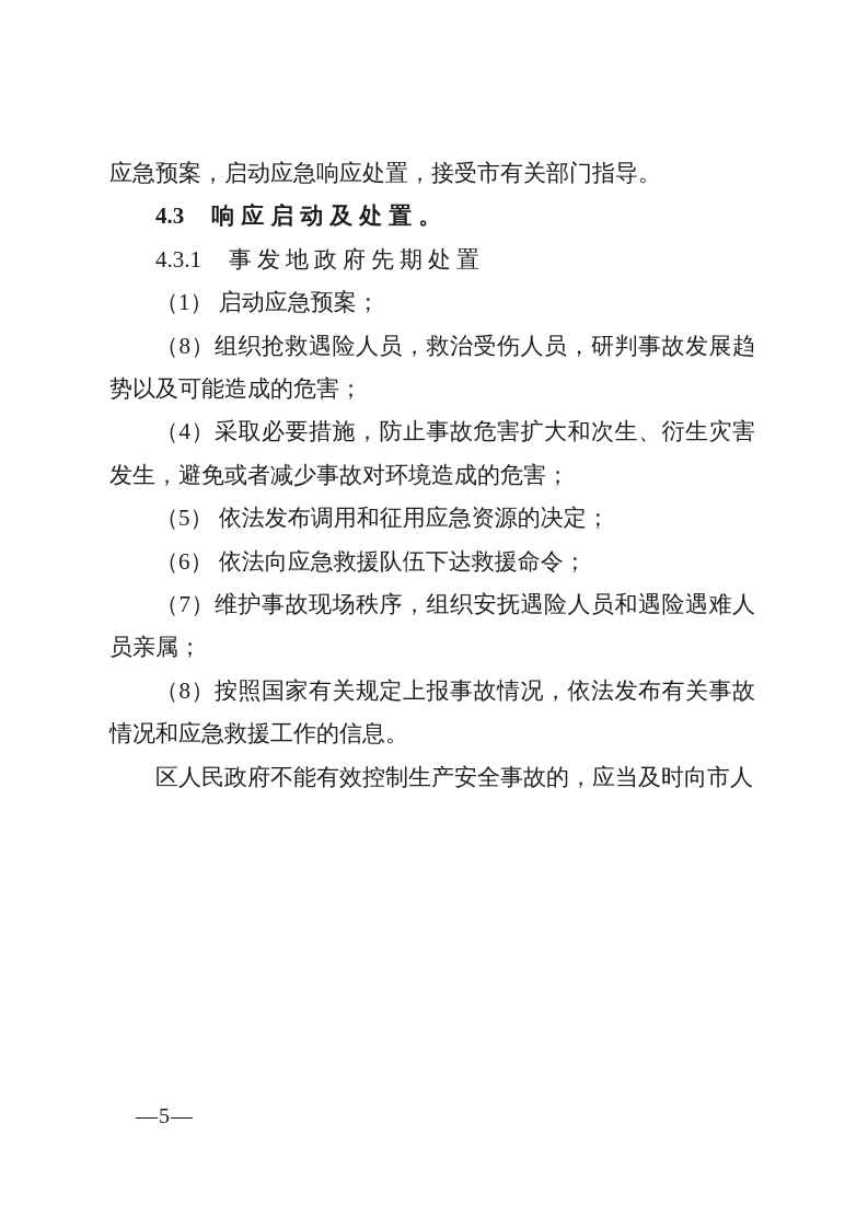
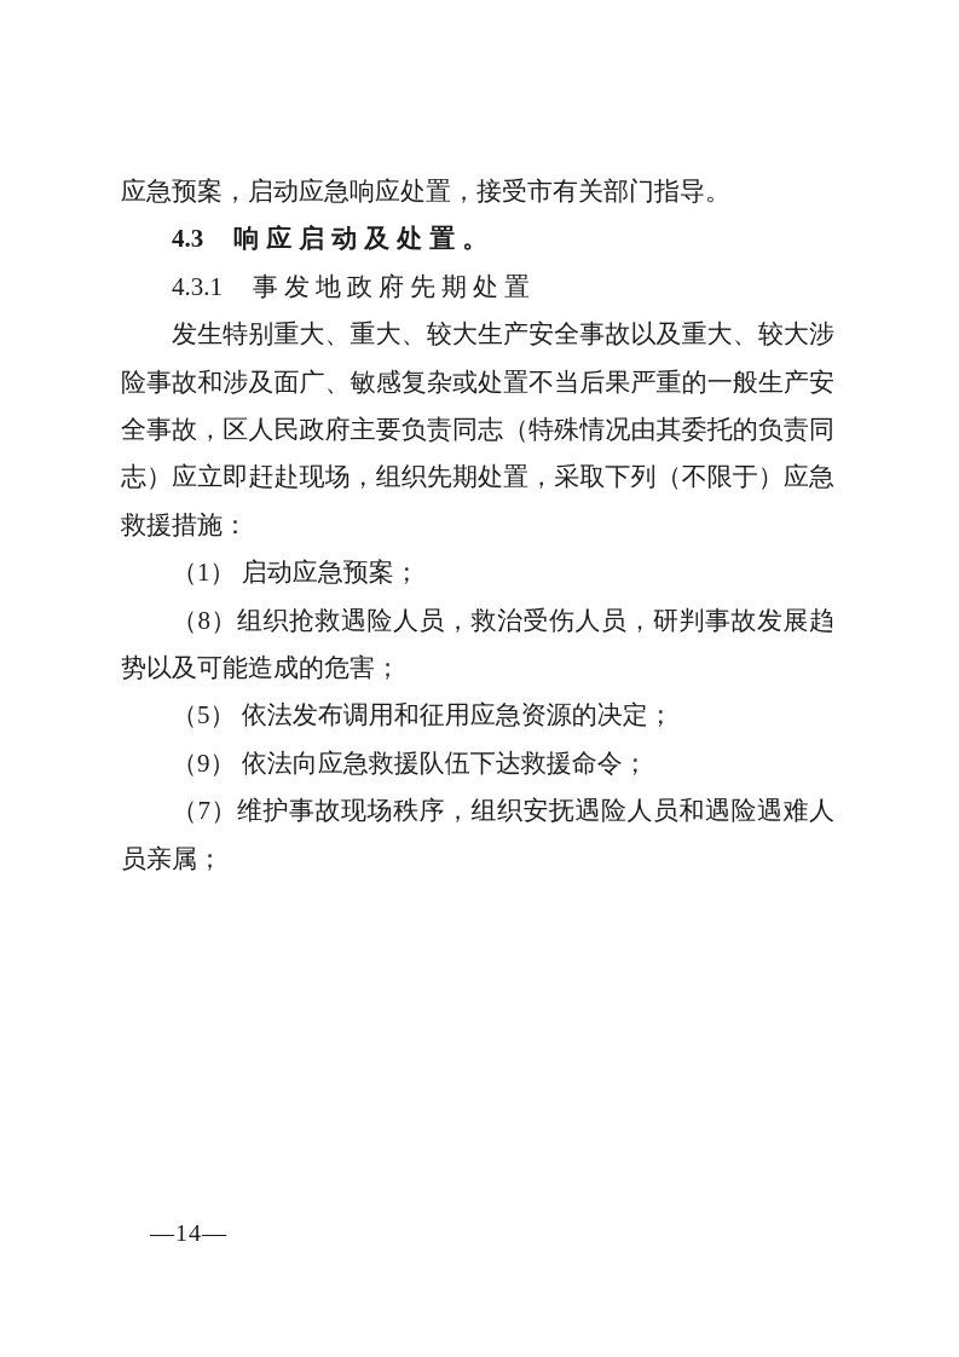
  应急预案，启动应急响应处置，接受市有关部门指导。
  4.3 响应启动及处置。
  4.3.1 事发地政府先期处置
+ 发生特别重大、重大、较大生产安全事故以及重大、较大涉险事故和涉及面广、敏感复杂或处置不当后果严重的一般生产安全事故，区人民政府主要负责同志（特殊情况由其委托的负责同志）应立即赶赴现场，组织先期处置，采取下列（不限于）应急救援措施：
  （1） 启动应急预案；
  （8）组织抢救遇险人员，救治受伤人员，研判事故发展趋势以及可能造成的危害；
- （4）采取必要措施，防止事故危害扩大和次生、衍生灾害发生，避免或者减少事故对环境造成的危害；
  （5） 依法发布调用和征用应急资源的决定；
- （6） 依法向应急救援队伍下达救援命令；
+ （9） 依法向应急救援队伍下达救援命令；
  （7）维护事故现场秩序，组织安抚遇险人员和遇险遇难人员亲属；
- （8）按照国家有关规定上报事故情况，依法发布有关事故情况和应急救援工作的信息。
- 区人民政府不能有效控制生产安全事故的，应当及时向市人
- —5—
+ —14—
